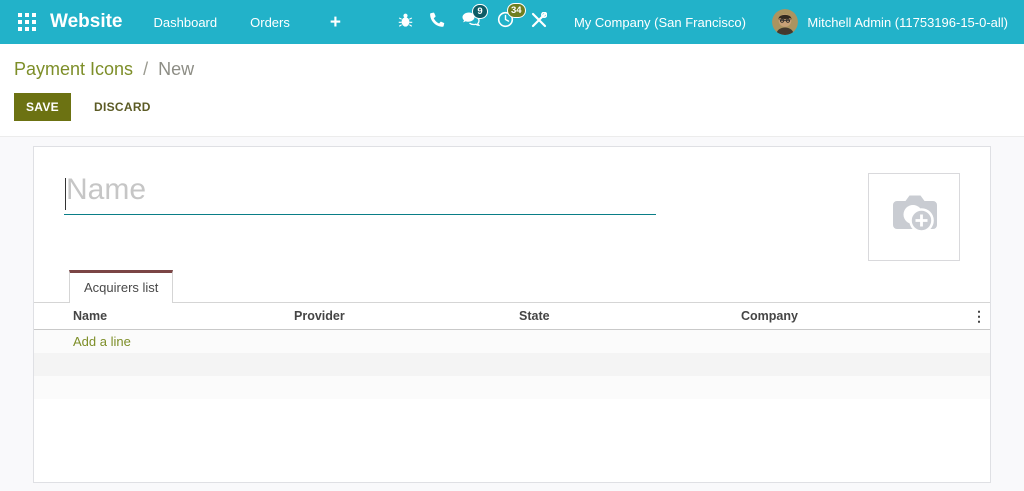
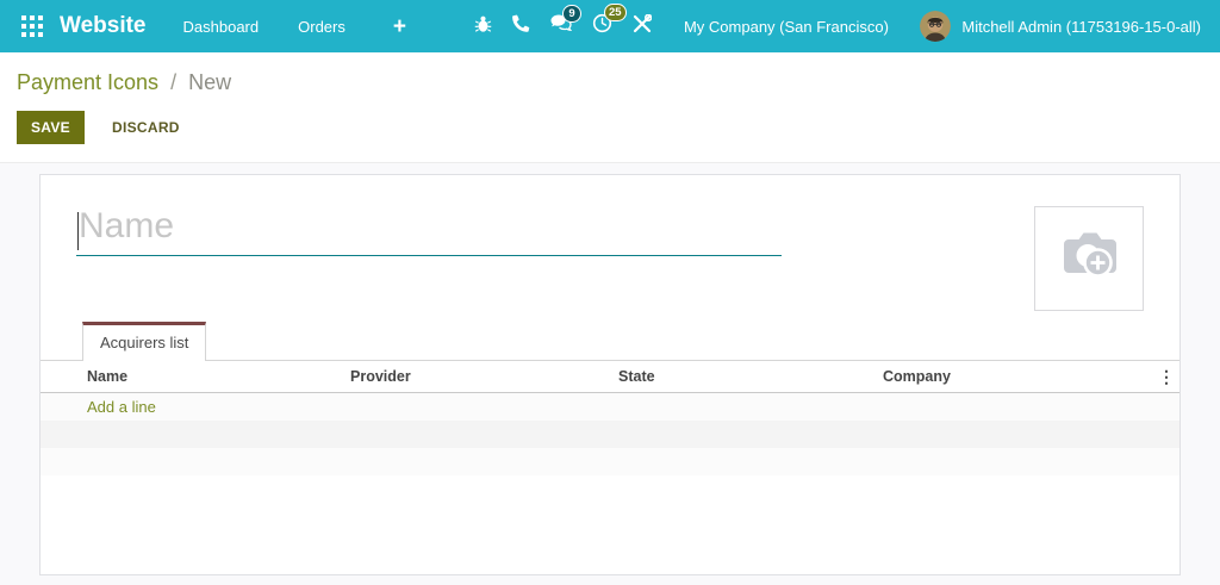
  Website
  Dashboard
  Orders
  +
  9
- 34
+ 25
  My Company (San Francisco)
  Mitchell Admin (11753196-15-0-all)
  Payment Icons / New
  SAVE
  DISCARD
  Name
  Acquirers list
  Name	Provider	State	Company	⋮
  Add a line
